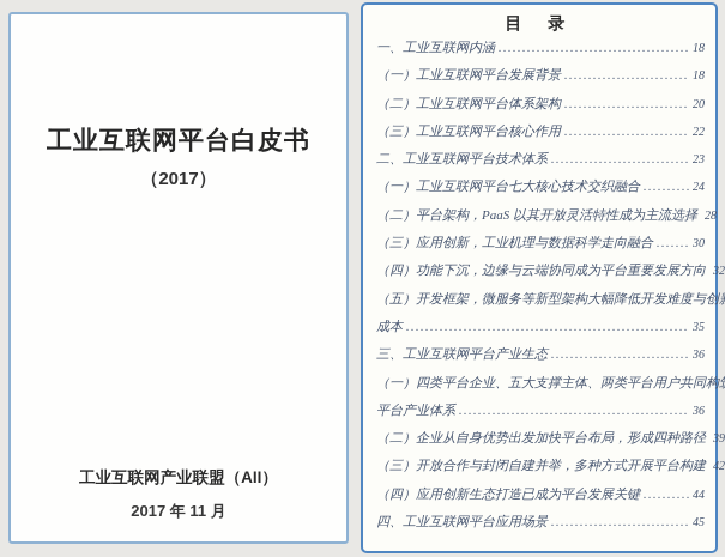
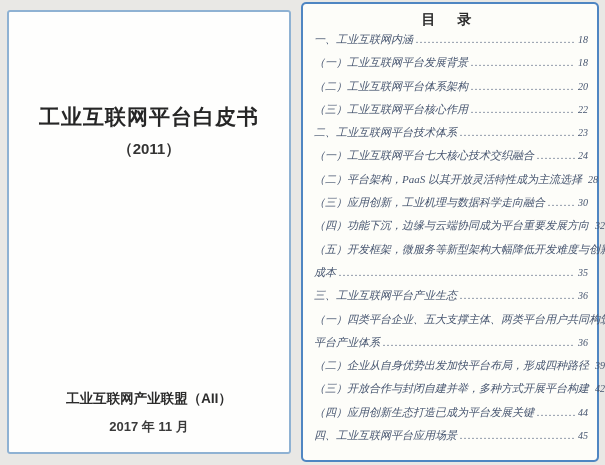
  工业互联网平台白皮书
- （2017）
+ （2011）
  工业互联网产业联盟（AII）
  2017 年 11 月
  目 录
  一、工业互联网内涵
  18
  （一）工业互联网平台发展背景
  18
  （二）工业互联网平台体系架构
  20
  （三）工业互联网平台核心作用
  22
  二、工业互联网平台技术体系
  23
  （一）工业互联网平台七大核心技术交织融合
  24
  （二）平台架构，PaaS 以其开放灵活特性成为主流选择
  28
  （三）应用创新，工业机理与数据科学走向融合
  30
  （四）功能下沉，边缘与云端协同成为平台重要发展方向
  32
  （五）开发框架，微服务等新型架构大幅降低开发难度与创
  成本
  35
  三、工业互联网平台产业生态
  36
  （一）四类平台企业、五大支撑主体、两类平台用户共同构
  平台产业体系
  36
  （二）企业从自身优势出发加快平台布局，形成四种路径
  39
  （三）开放合作与封闭自建并举，多种方式开展平台构建
  42
  （四）应用创新生态打造已成为平台发展关键
  44
  四、工业互联网平台应用场景
  45
